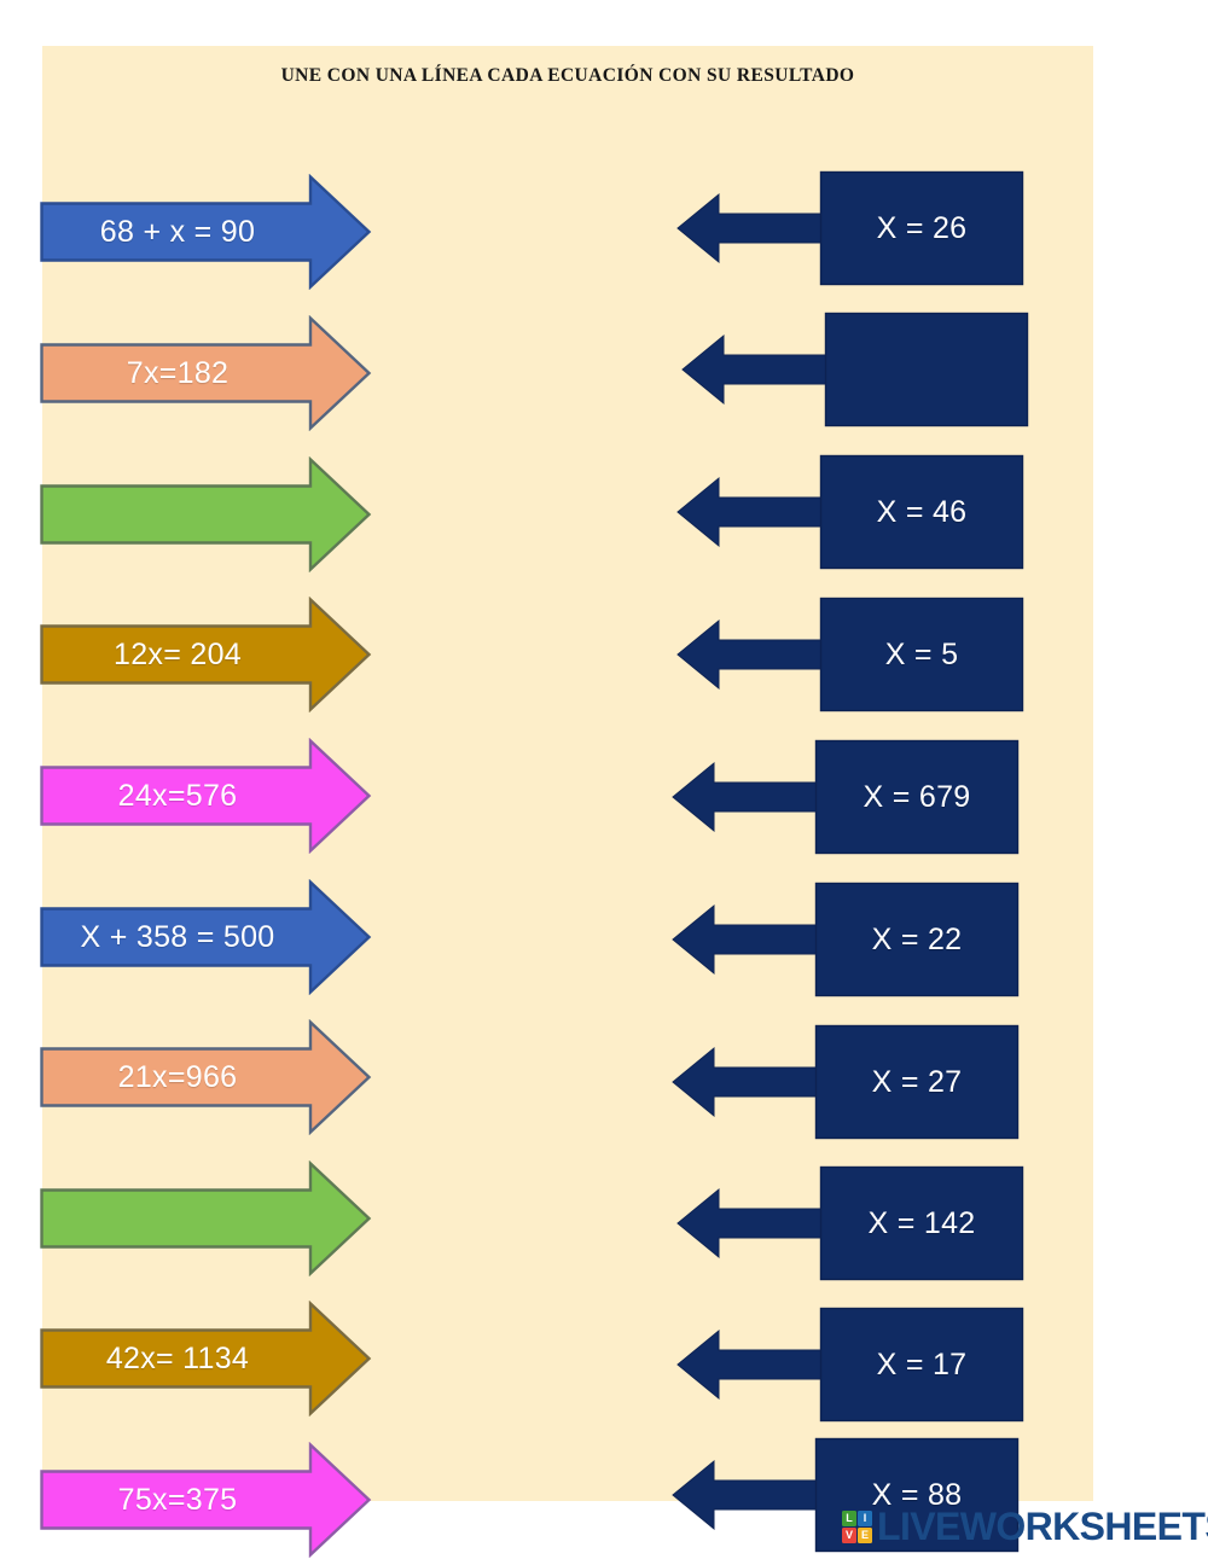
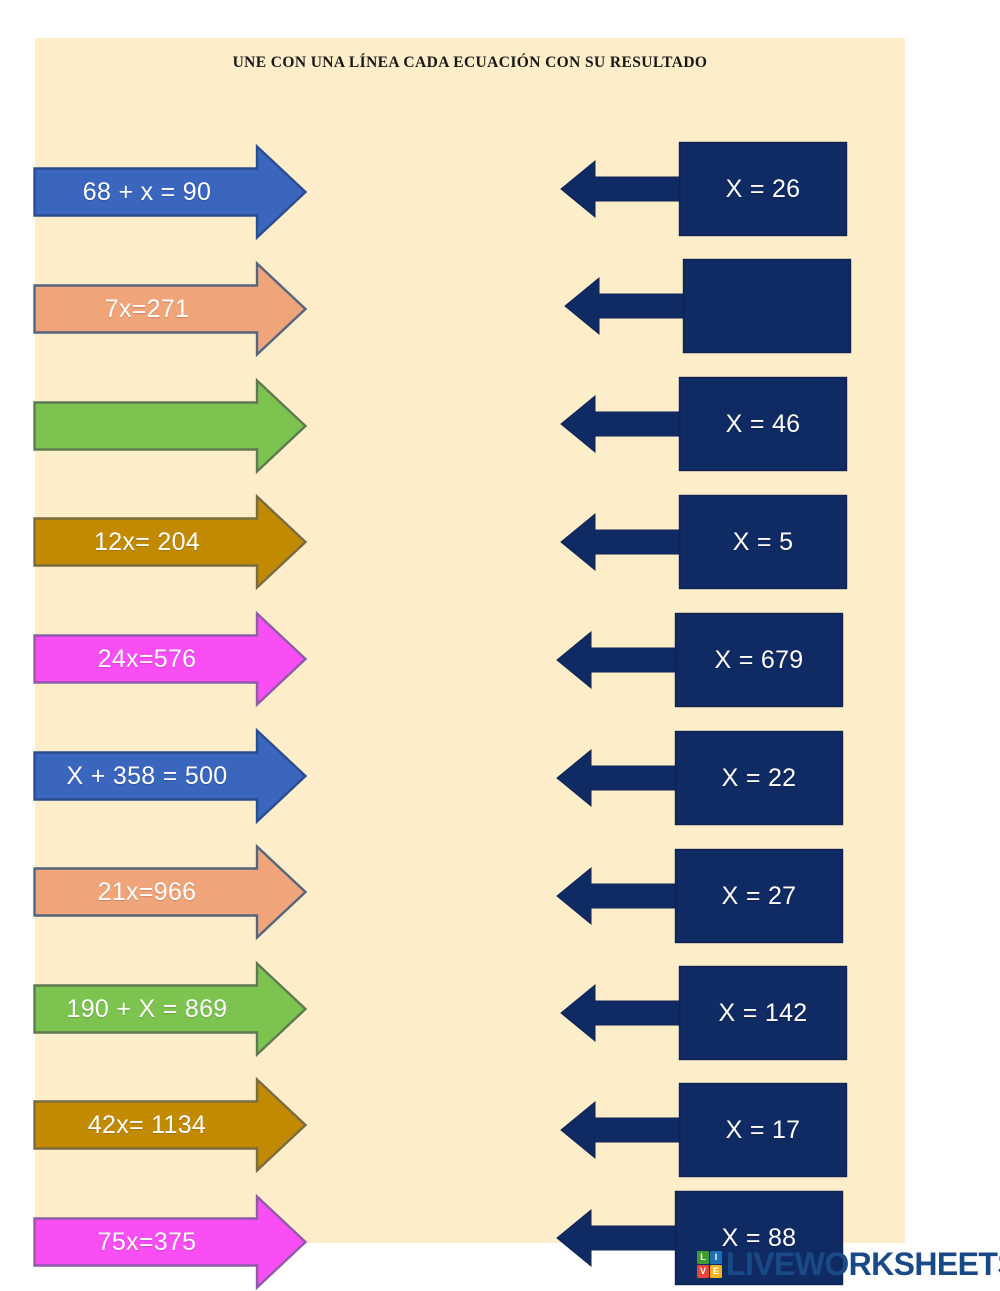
  UNE CON UNA LÍNEA CADA ECUACIÓN CON SU RESULTADO
  68 + x = 90
- 7x=182
+ 7x=271
  12x= 204
  24x=576
  X + 358 = 500
  21x=966
+ 190 + X = 869
  42x= 1134
  75x=375
  X = 26
  X = 46
  X = 5
  X = 679
  X = 22
  X = 27
  X = 142
  X = 17
  X = 88
  L
  I
  V
  E
  LIVEWORKSHEET
